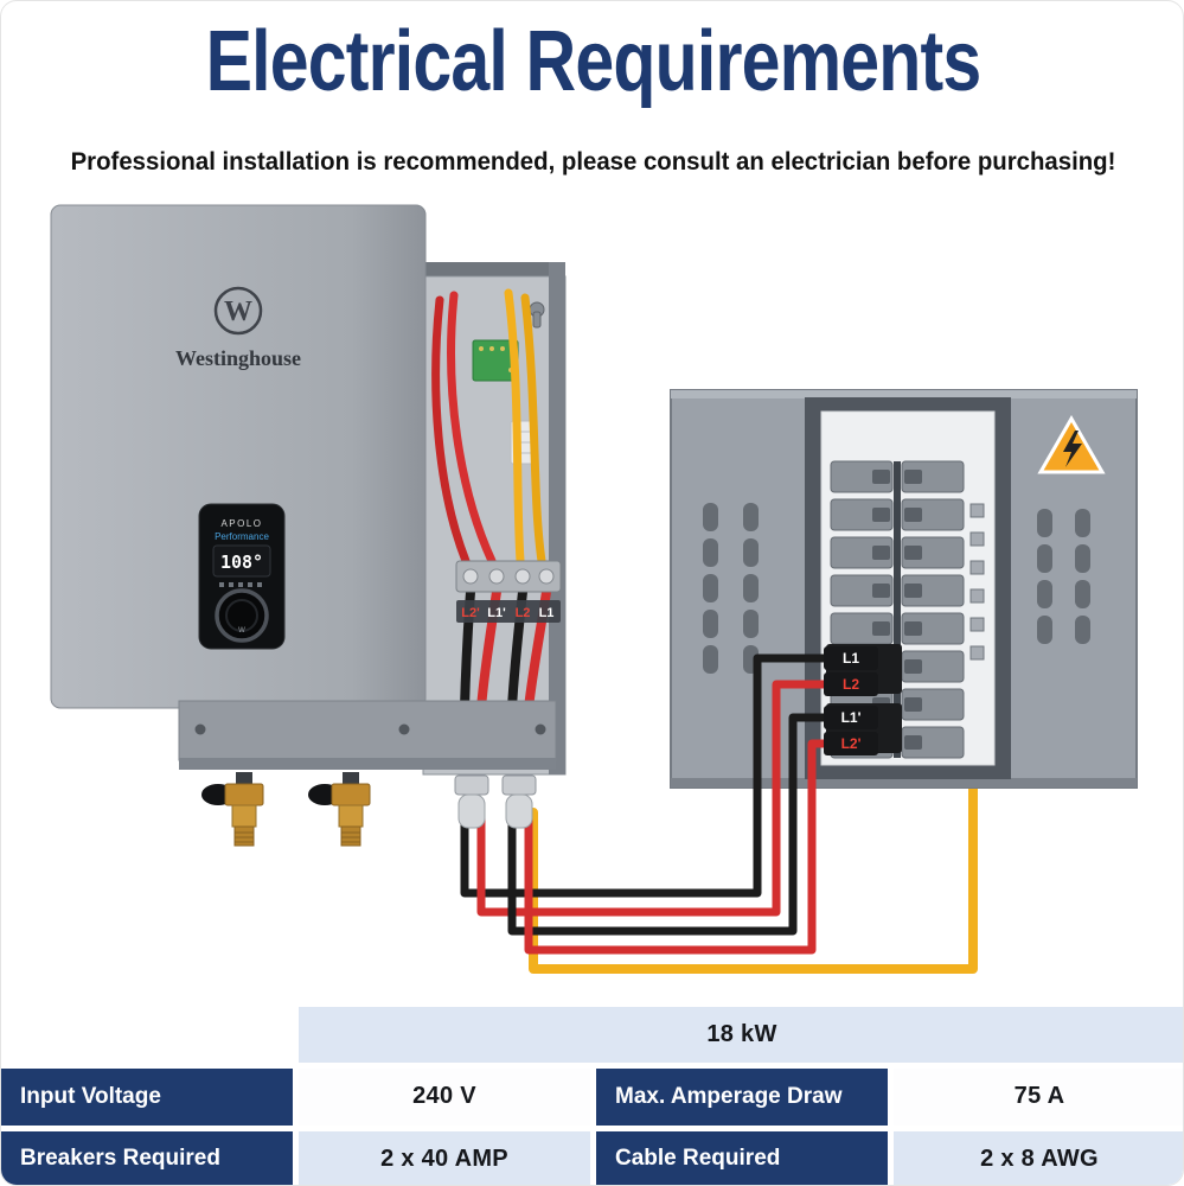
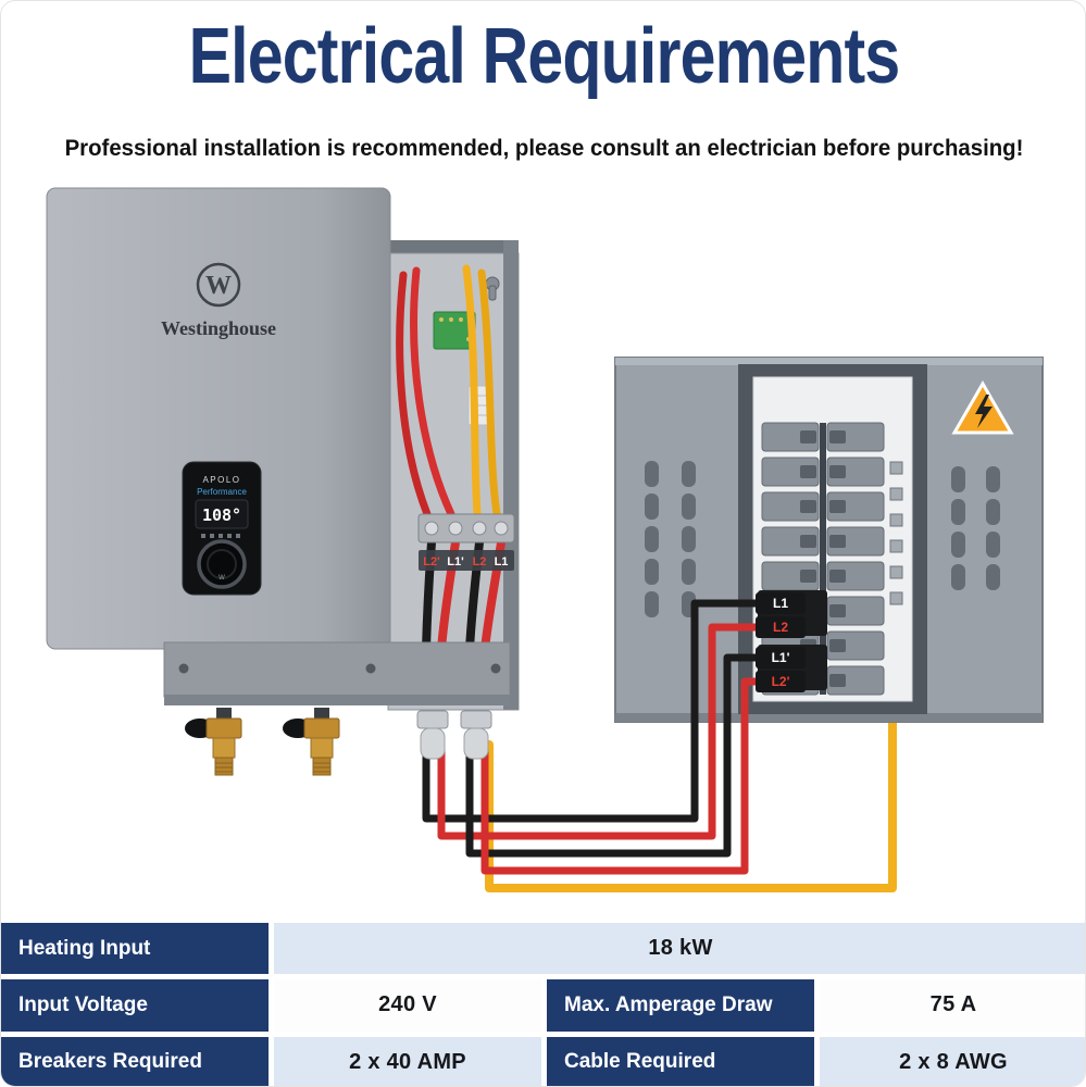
  Electrical Requirements
  Professional installation is recommended, please consult an electrician before purchasing!
  L2'
  L1'
  L2
  L1
  W
  Westinghouse
  APOLO
  Performance
  108°
  L1
  L2
  L1'
  L2'
+ Heating Input
  18 kW
  Input Voltage
  240 V
  Max. Amperage Draw
  75 A
  Breakers Required
  2 x 40 AMP
  Cable Required
  2 x 8 AWG
